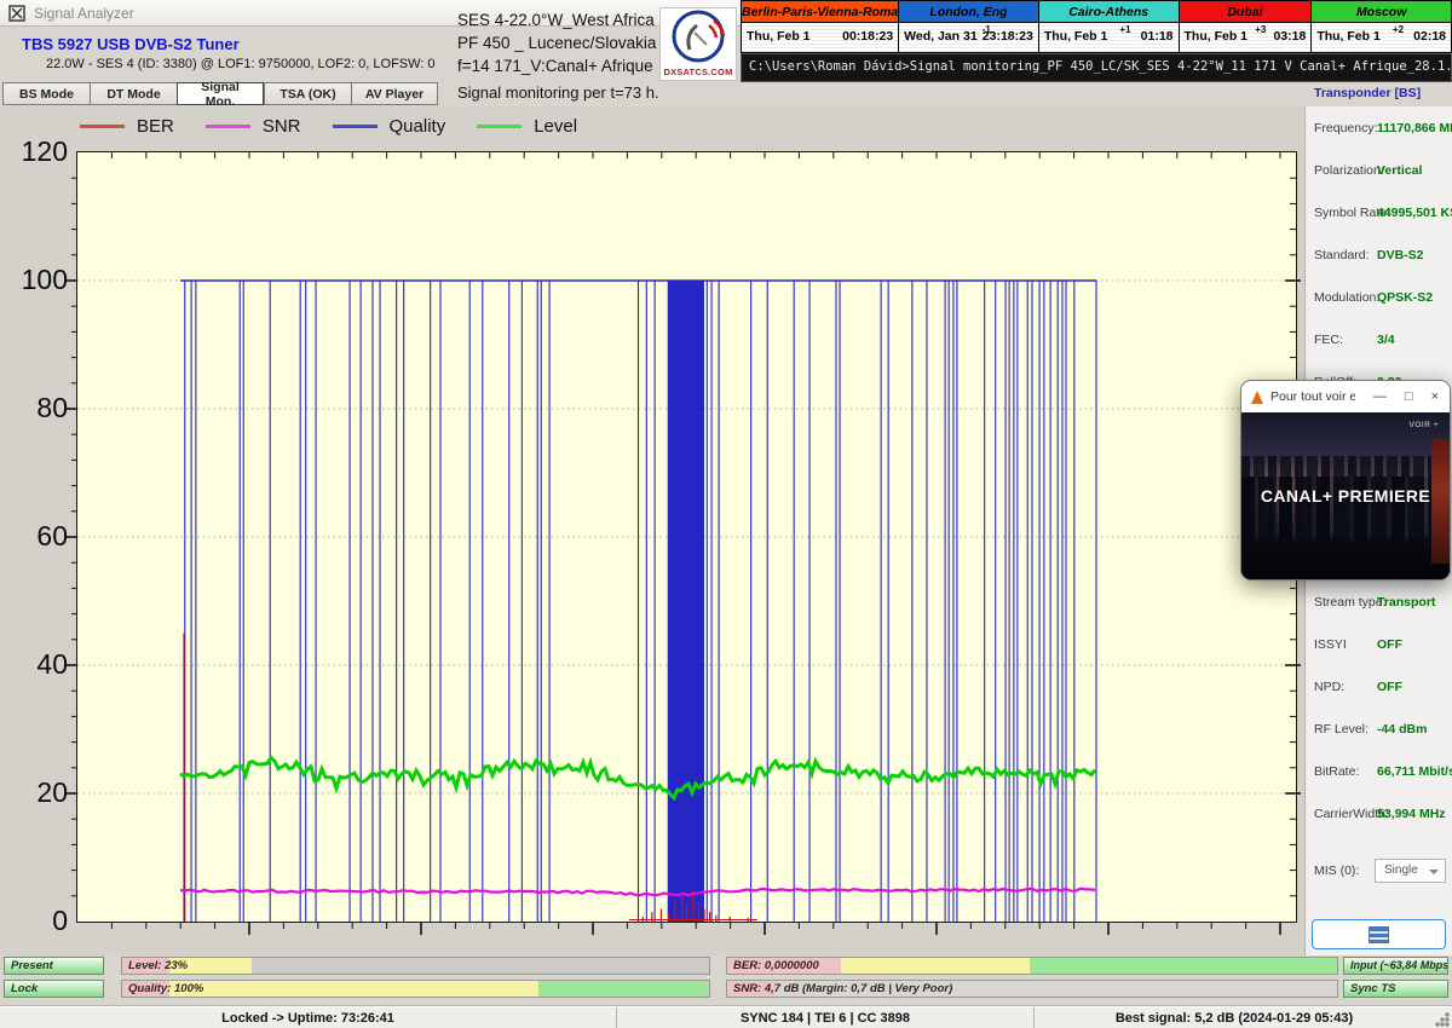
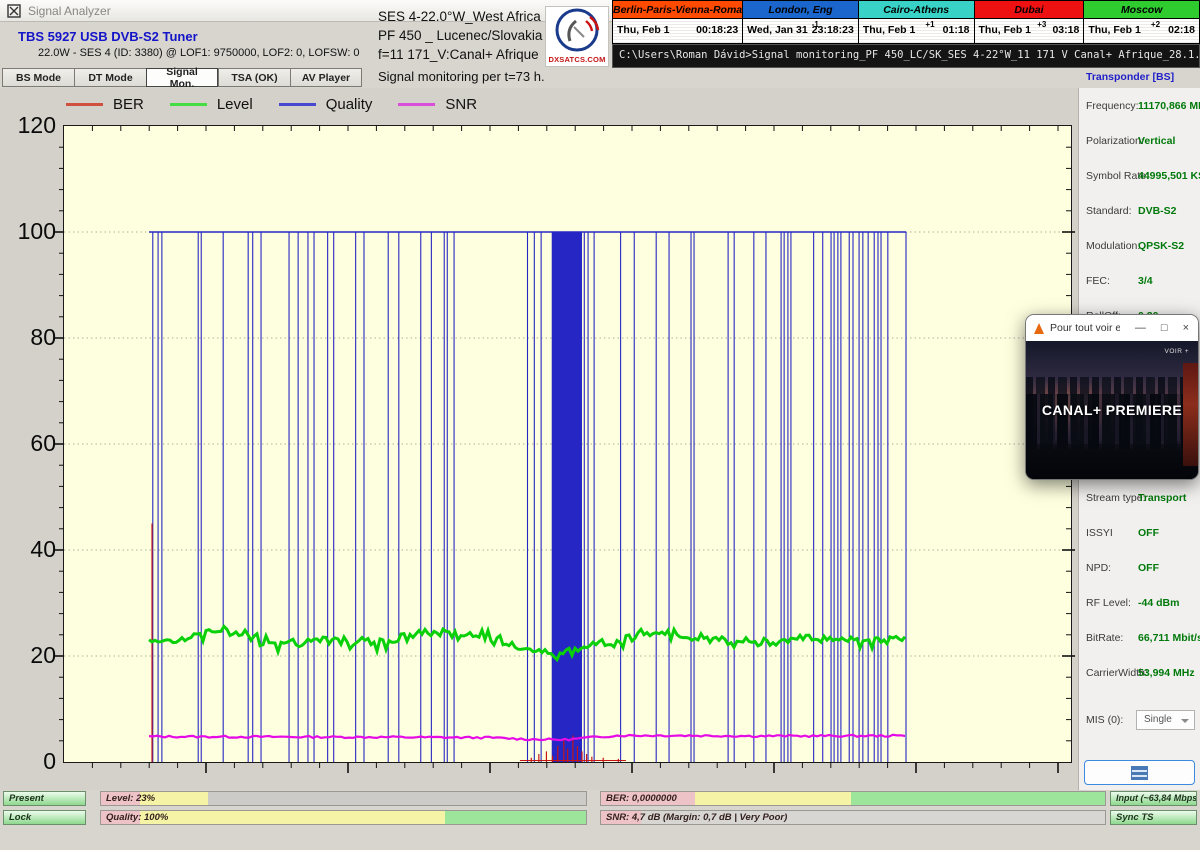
  Signal Analyzer
  TBS 5927 USB DVB-S2 Tuner
  22.0W - SES 4 (ID: 3380) @ LOF1: 9750000, LOF2: 0, LOFSW: 0
  BS Mode
  DT Mode
  Signal Mon.
  TSA (OK)
  AV Player
  SES 4-22.0°W_West Africa
  PF 450 _ Lucenec/Slovakia
- f=14 171_V:Canal+ Afrique
+ f=11 171_V:Canal+ Afrique
  Signal monitoring per t=73 h.
  DXSATCS.COM
  Berlin-Paris-Vienna-Roma
  Thu, Feb 1
  00:18:23
  London, Eng
  Wed, Jan 31
  -1
  23:18:23
  Cairo-Athens
  Thu, Feb 1
  +1
  01:18
  Dubai
  Thu, Feb 1
  +3
  03:18
  Moscow
  Thu, Feb 1
  +2
  02:18
  C:\Users\Roman Dávid>Signal monitoring_PF 450_LC/SK_SES 4-22°W_11 171 V Canal+ Afrique_28.1.
  Transponder [BS]
  BER
- SNR
+ Level
  Quality
- Level
+ SNR
  0
  20
  40
  60
  80
  100
  120
  Frequency:
  11170,866 M
  Polarization:
  Vertical
  Symbol Rate:
  44995,501 K
  Standard:
  DVB-S2
  Modulation:
  QPSK-S2
  FEC:
  3/4
  Stream type:
  Transport
  ISSYI
  OFF
  NPD:
  OFF
  RF Level:
  -44 dBm
  BitRate:
  66,711 Mbit/
  CarrierWidth:
  53,994 MHz
  MIS (0):
  Single
  —
  □
  ×
  CANAL+ PREMIERE
  Present
  Lock
  Level: 23%
  Quality: 100%
  BER: 0,0000000
  SNR: 4,7 dB (Margin: 0,7 dB | Very Poor)
  Input (~63,84 Mbps
  Sync TS
- Locked -> Uptime: 73:26:41
- SYNC 184 | TEI 6 | CC 3898
- Best signal: 5,2 dB (2024-01-29 05:43)
